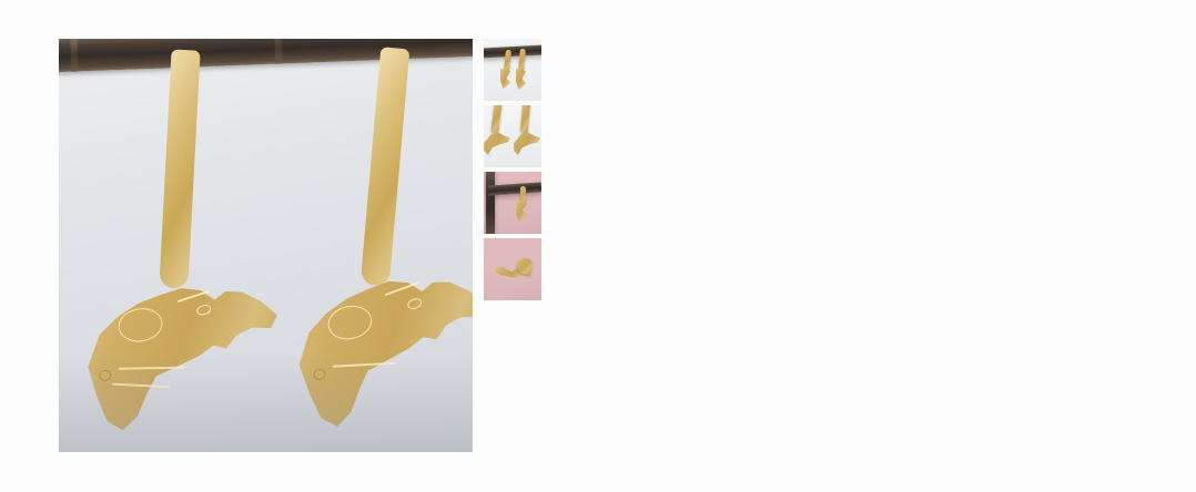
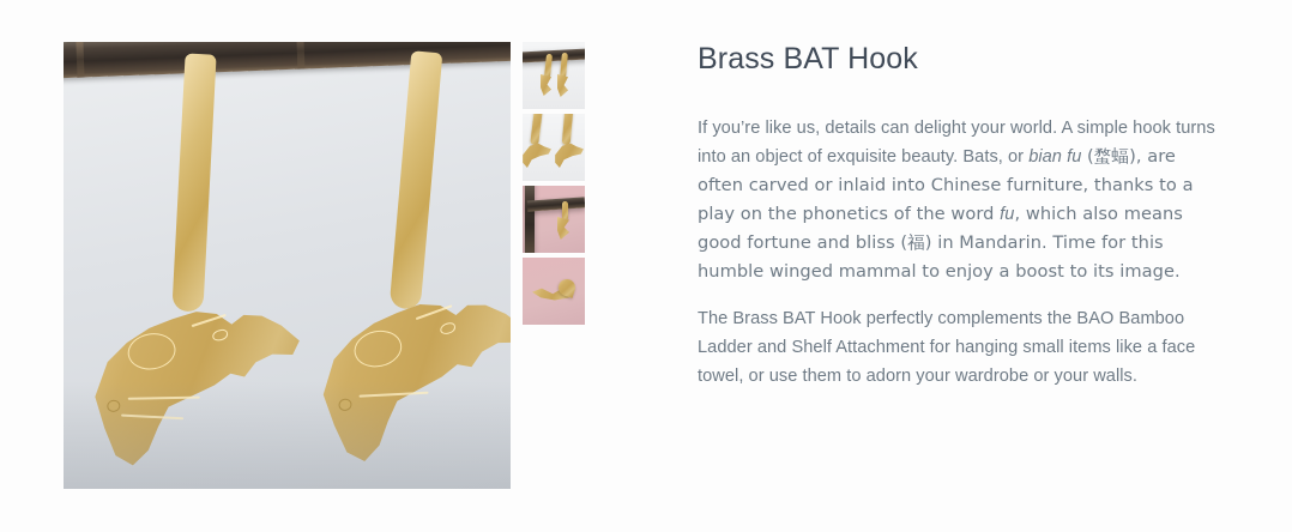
+ Brass BAT Hook
+ If you’re like us, details can delight your world. A simple hook turns into an object of exquisite beauty. Bats, or bian fu (蝥蝠), are often carved or inlaid into Chinese furniture, thanks to a play on the phonetics of the word fu, which also means good fortune and bliss (福) in Mandarin. Time for this humble winged mammal to enjoy a boost to its image.
+ The Brass BAT Hook perfectly complements the BAO Bamboo Ladder and Shelf Attachment for hanging small items like a face towel, or use them to adorn your wardrobe or your walls.
